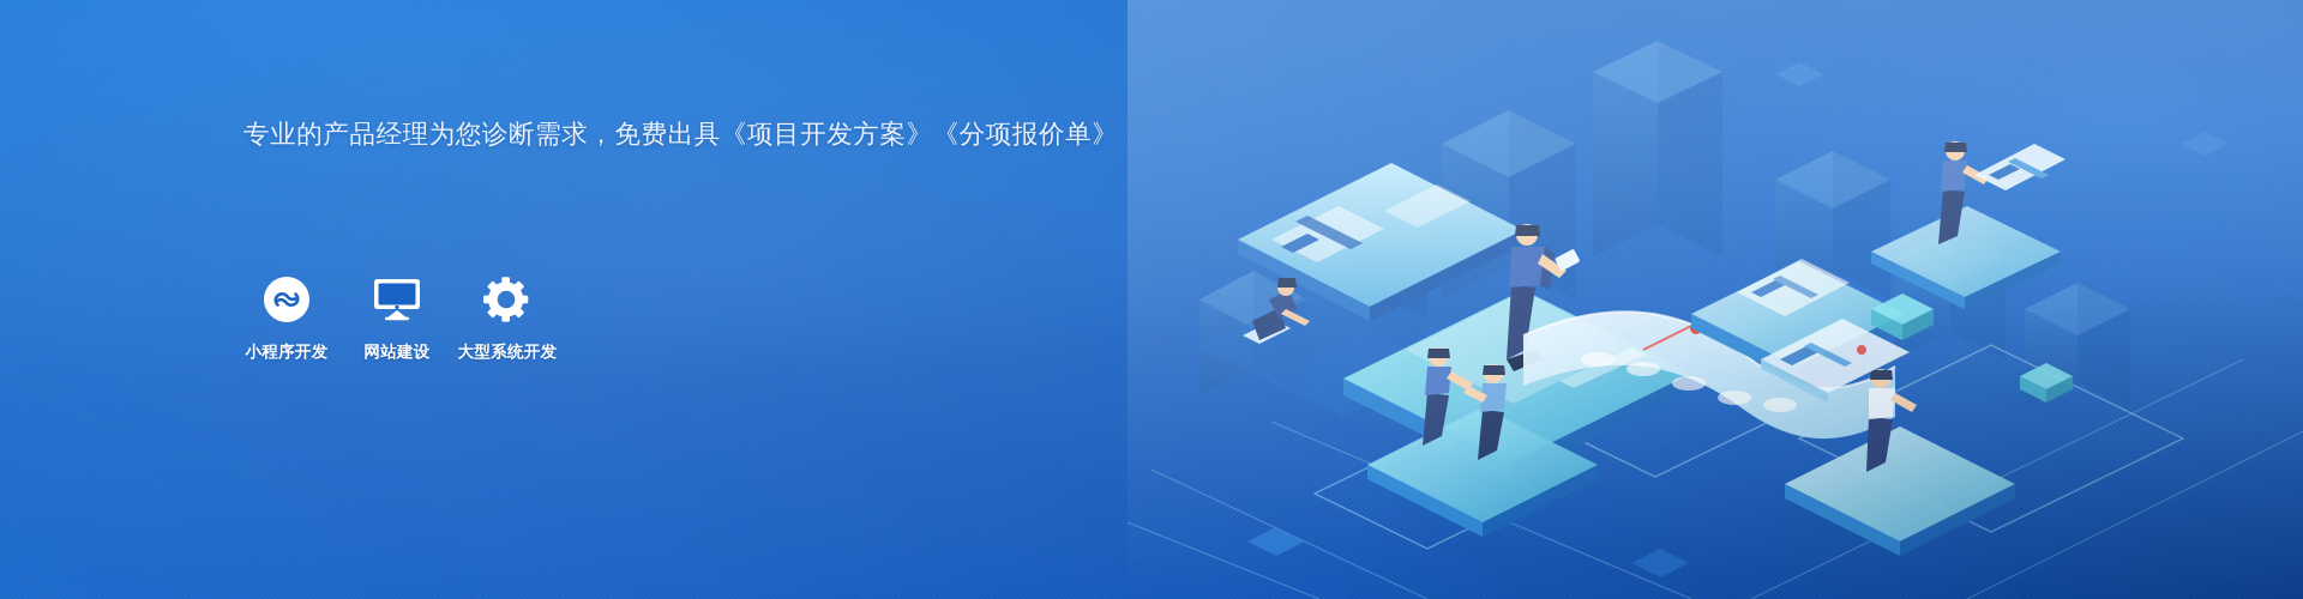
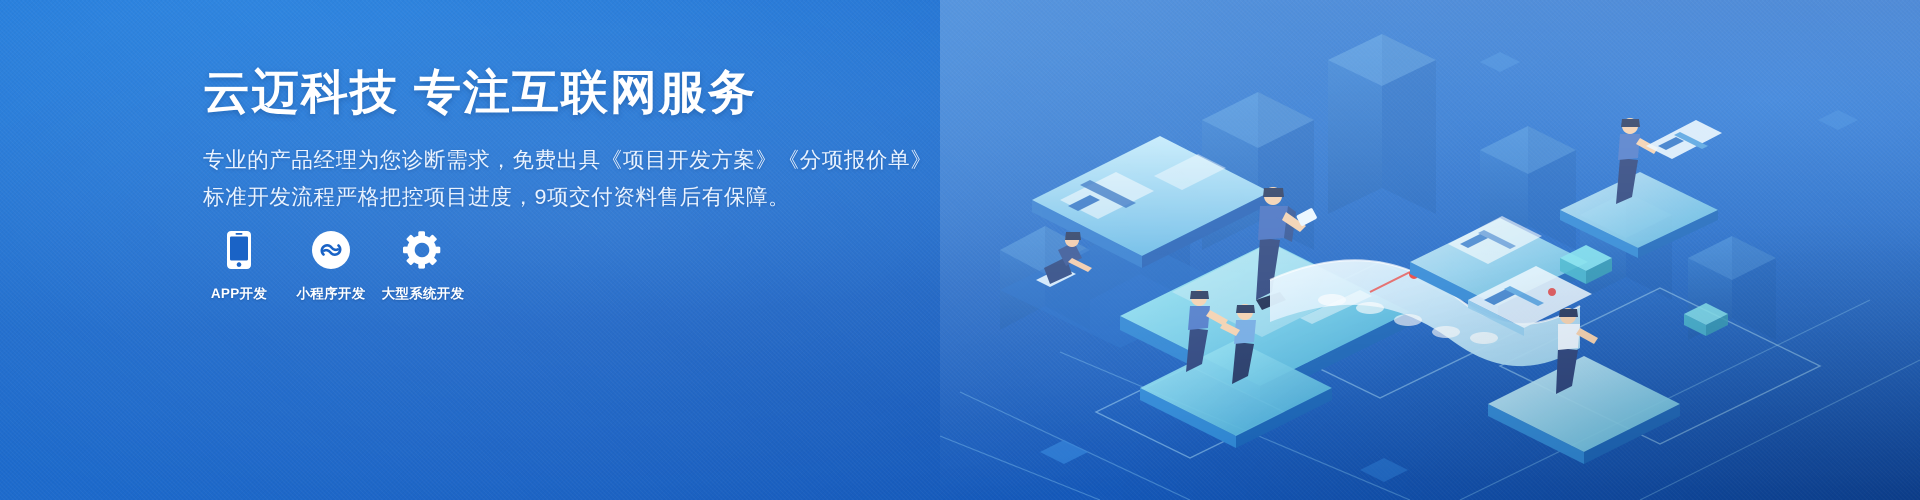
+ 云迈科技 专注互联网服务
  专业的产品经理为您诊断需求，免费出具《项目开发方案》《分项报价单》
+ 标准开发流程严格把控项目进度，9项交付资料售后有保障。
+ APP开发
  小程序开发
- 网站建设
  大型系统开发
